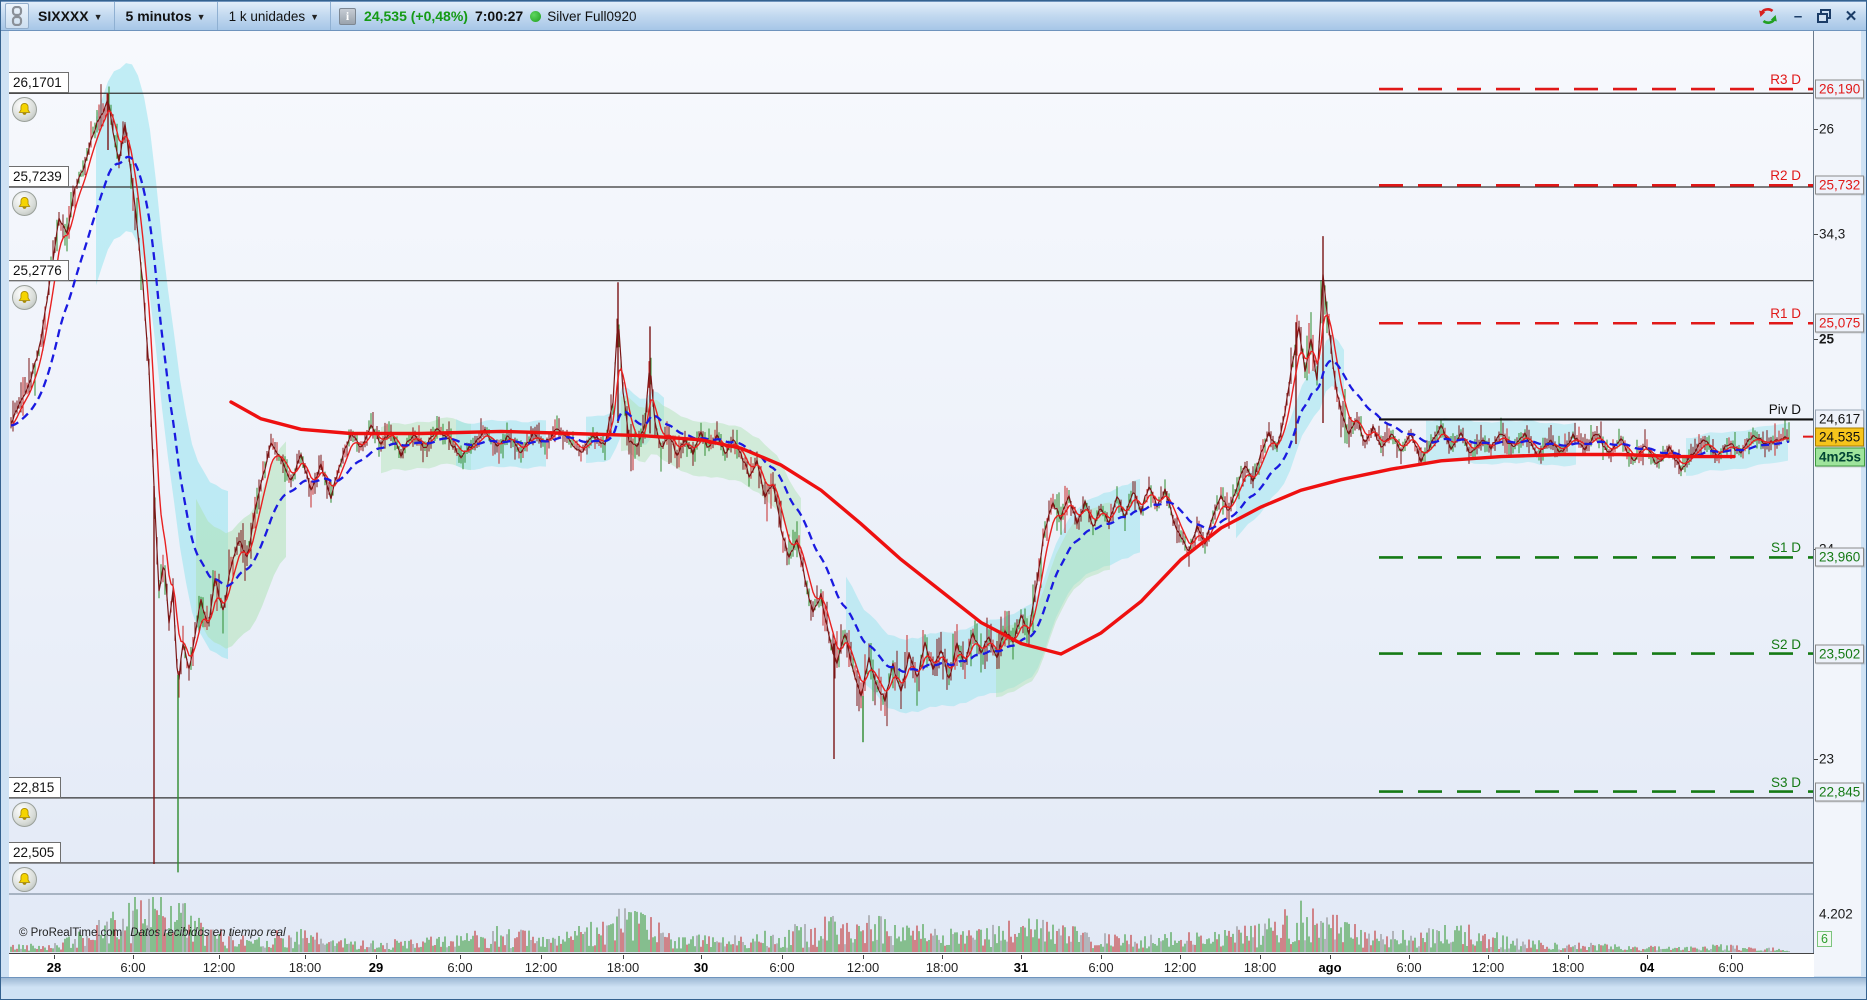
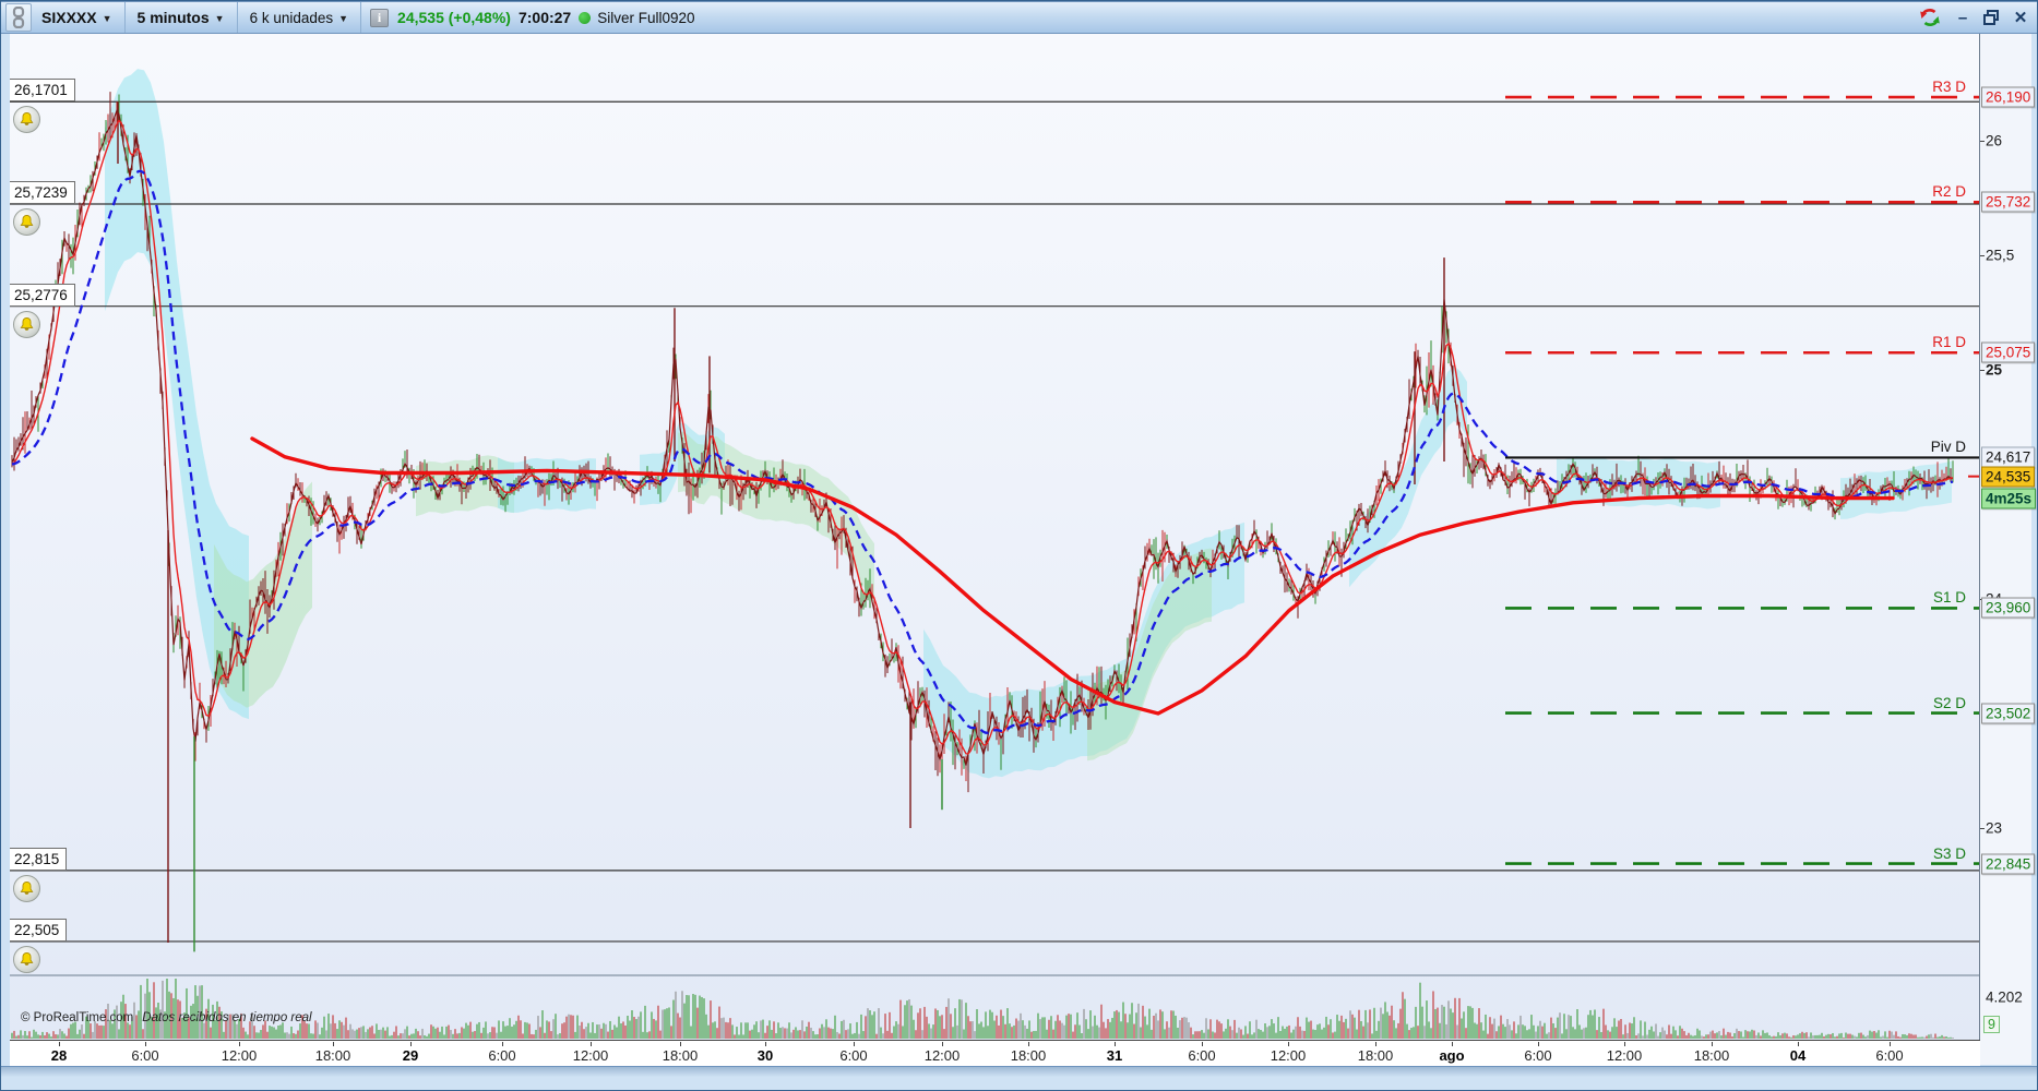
  SIXXXX
  ▼
  5 minutos
  ▼
- 1 k unidades
+ 6 k unidades
  ▼
  i
  24,535 (+0,48%)
  7:00:27
  Silver Full0920
  –
  ✕
  26,1701
  25,7239
  25,2776
  22,815
  22,505
  R3 D
  R2 D
  R1 D
  Piv D
  S1 D
  S2 D
  S3 D
  © ProRealTime.com Datos recibidos en tiempo real
  26
- 34,3
+ 25,5
  25
  23
  26,190
  25,732
  25,075
  24,617
  23,960
  23,502
  22,845
  24,535
  4m25s
  4.202
- 6
+ 9
  28
  6:00
  12:00
  18:00
  29
  6:00
  12:00
  18:00
  30
  6:00
  12:00
  18:00
  31
  6:00
  12:00
  18:00
  ago
  6:00
  12:00
  18:00
  04
  6:00
